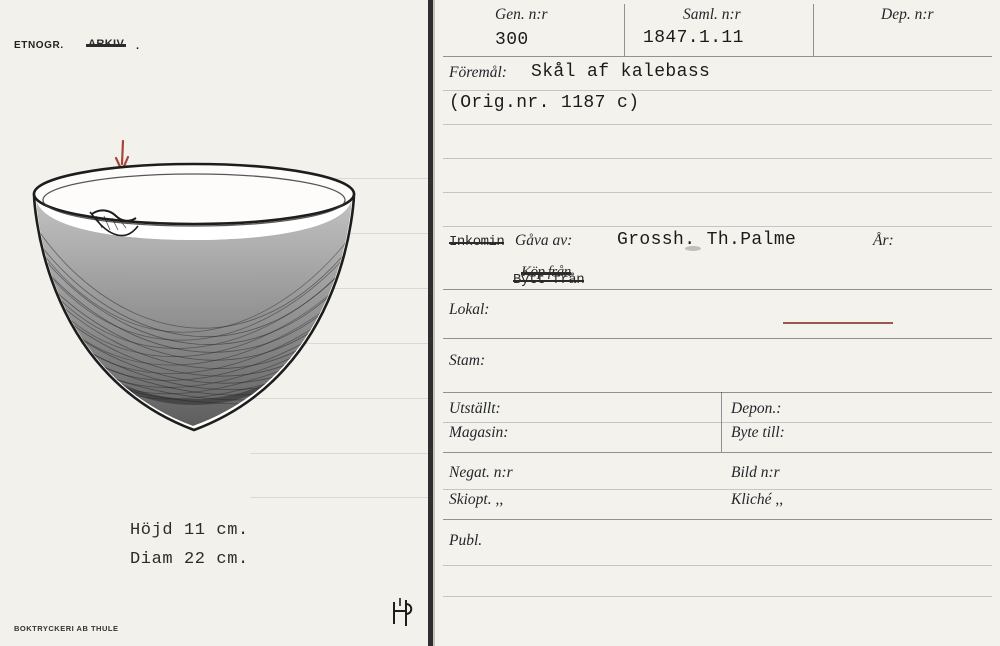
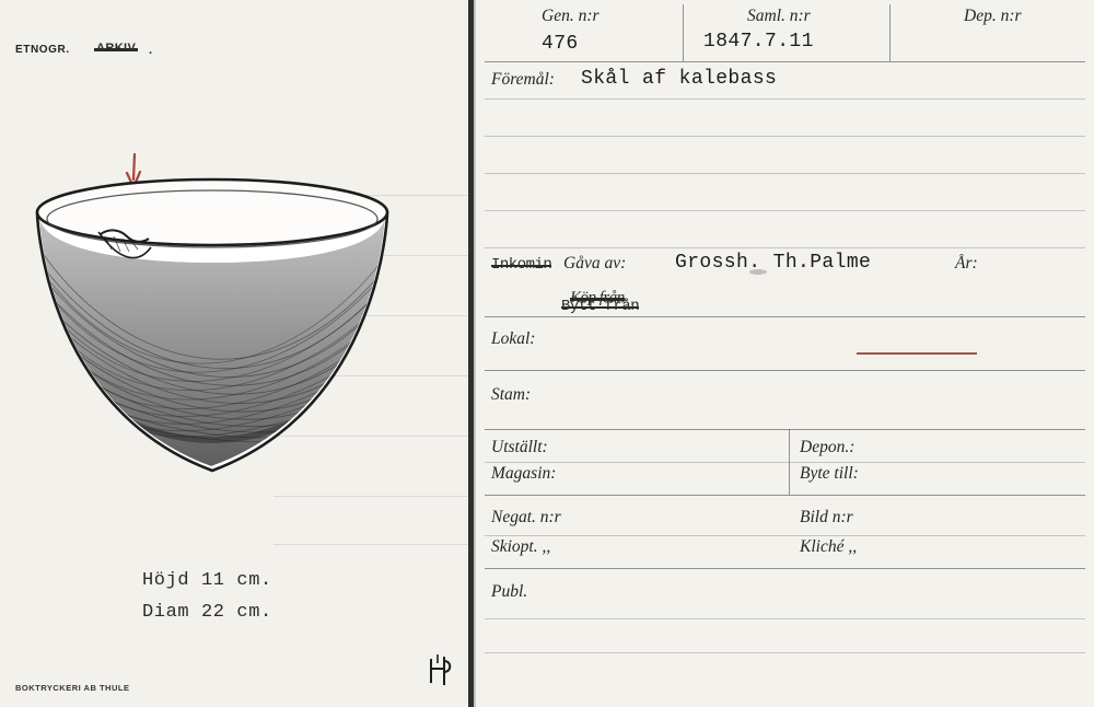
  ETNOGR.
  ARKIV
  .
  Höjd 11 cm.
  Diam 22 cm.
  BOKTRYCKERI AB THULE
  Gen. n:r
- 300
+ 476
  Saml. n:r
- 1847.1.11
+ 1847.7.11
  Dep. n:r
  Föremål:
  Skål af kalebass
- (Orig.nr. 1187 c)
  Inkomin
  Gåva av:
  Grossh. Th.Palme
  År:
  Bytt från
  Lokal:
  Stam:
  Utställt:
  Depon.:
  Magasin:
  Byte till:
  Negat. n:r
  Bild n:r
  Skiopt. ,,
  Kliché ,,
  Publ.
